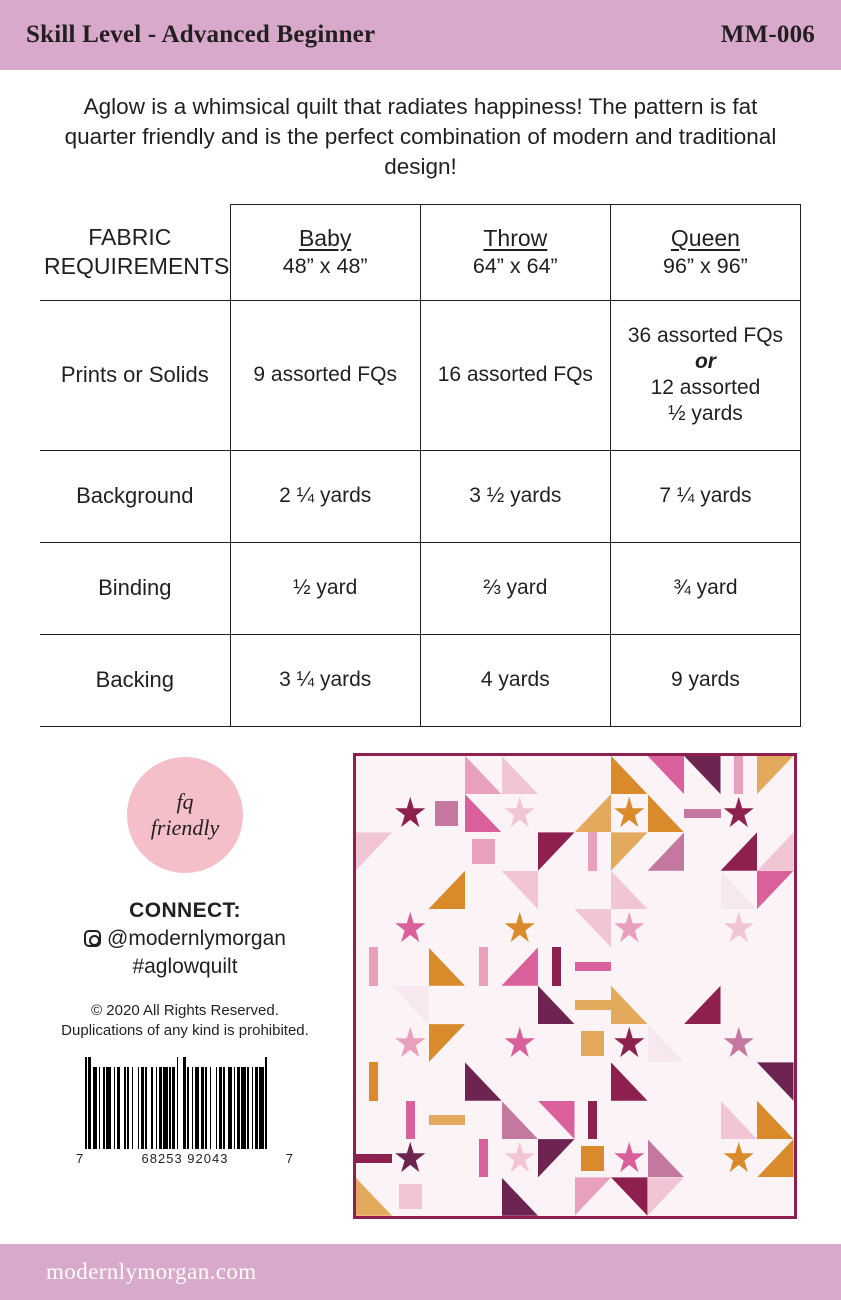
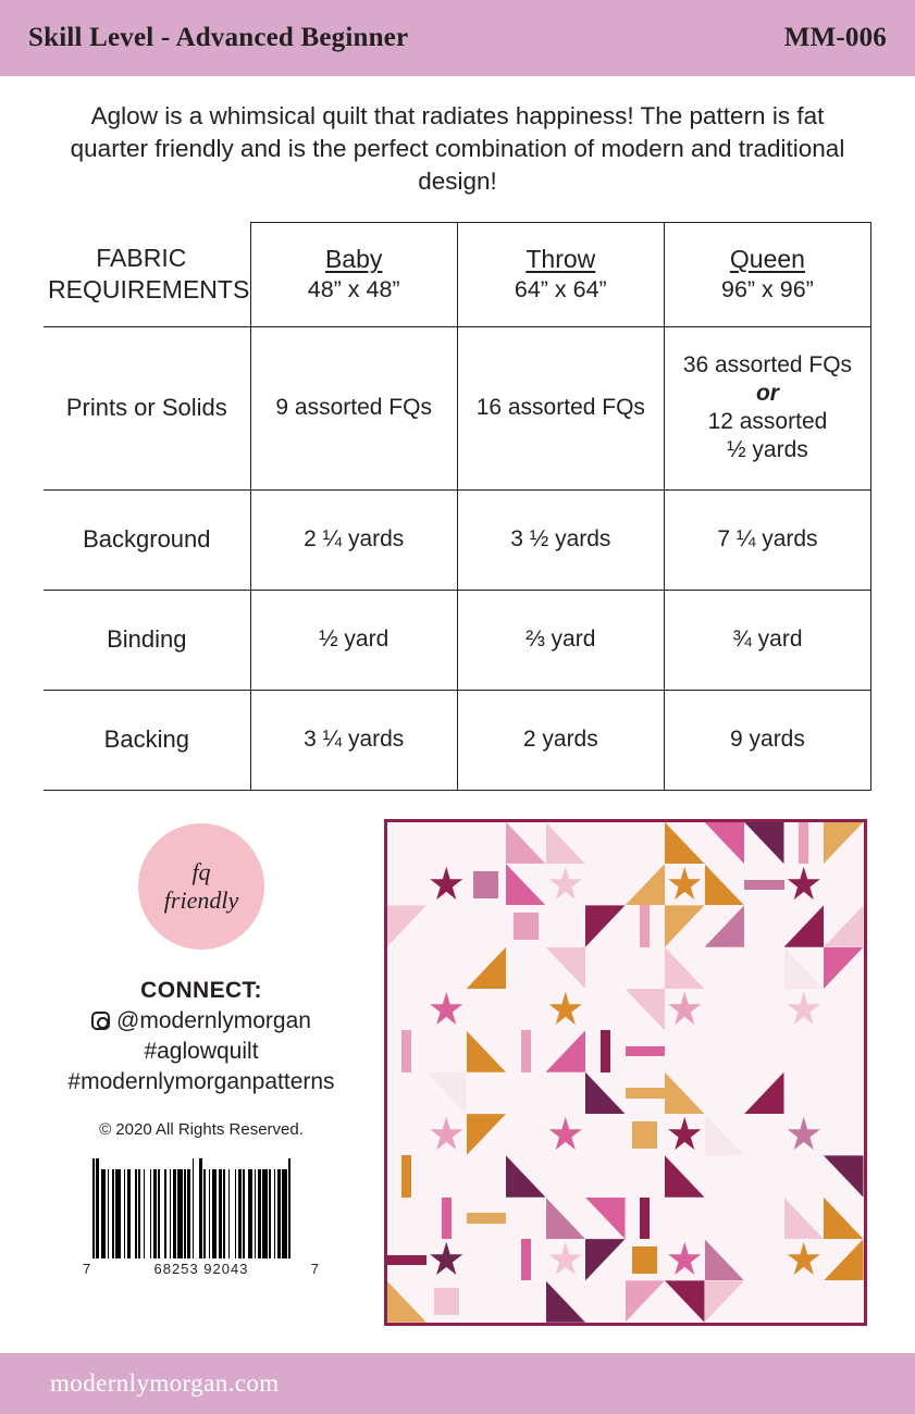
  Skill Level - Advanced Beginner
  MM-006
  Aglow is a whimsical quilt that radiates happiness! The pattern is fat quarter friendly and is the perfect combination of modern and traditional design!
  FABRIC REQUIREMENTS	Baby 48” x 48”	Throw 64” x 64”	Queen 96” x 96”
  Prints or Solids	9 assorted FQs	16 assorted FQs	36 assorted FQs or 12 assorted ½ yards
  Background	2 ¼ yards	3 ½ yards	7 ¼ yards
  Binding	½ yard	⅔ yard	¾ yard
- Backing	3 ¼ yards	4 yards	9 yards
+ Backing	3 ¼ yards	2 yards	9 yards
  fq
  friendly
  CONNECT:
  @modernlymorgan
  #aglowquilt
+ #modernlymorganpatterns
  © 2020 All Rights Reserved.
- Duplications of any kind is prohibited.
  7
  68253 92043
  7
  modernlymorgan.com
